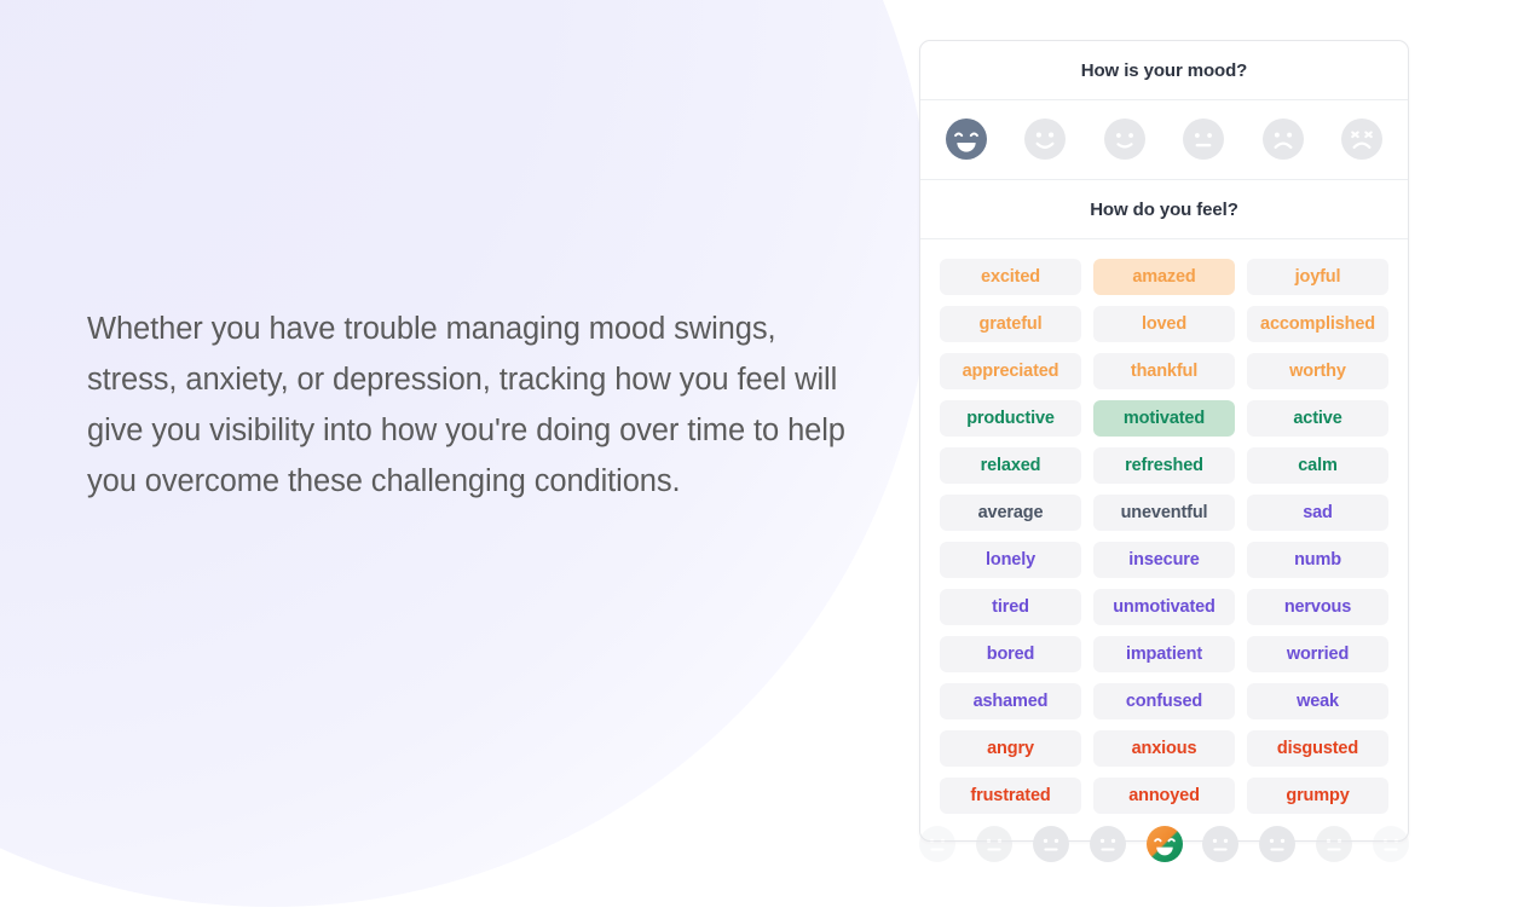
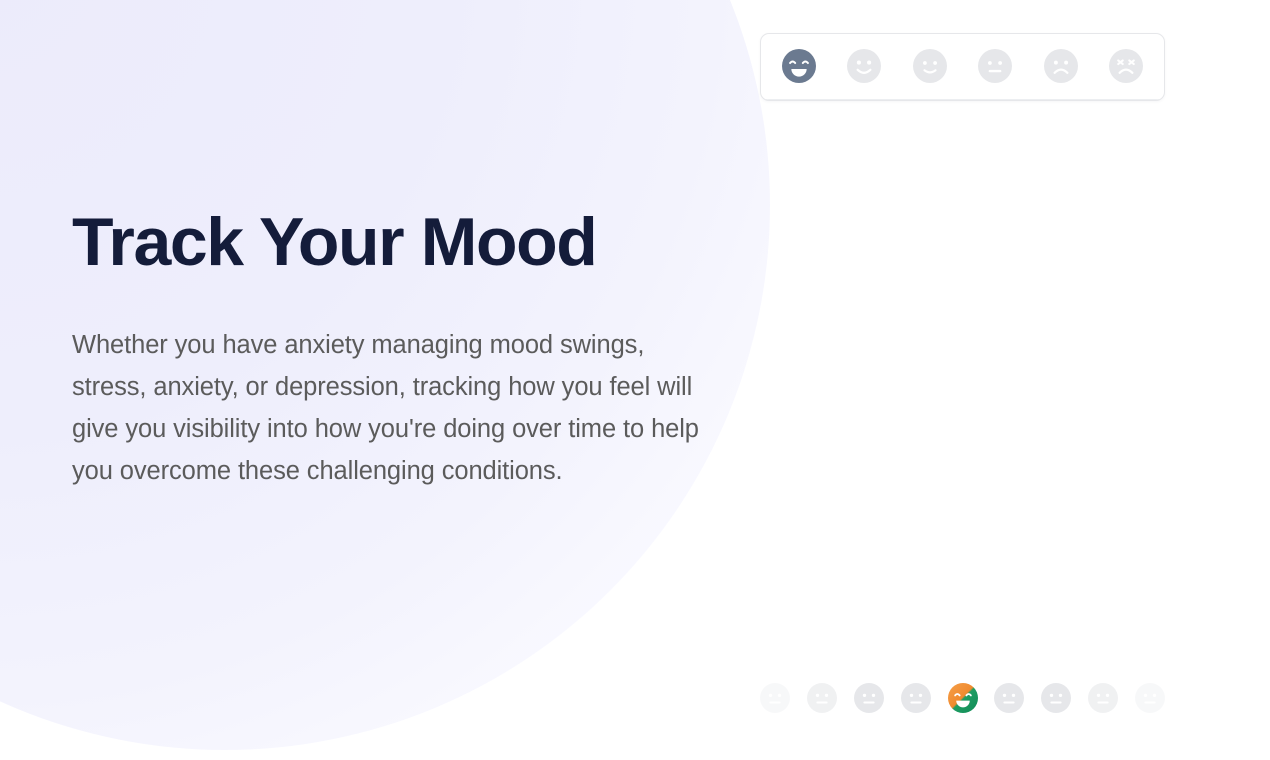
+ Track Your Mood
- Whether you have trouble managing mood swings, stress, anxiety, or depression, tracking how you feel will give you visibility into how you're doing over time to help you overcome these challenging conditions.
+ Whether you have anxiety managing mood swings, stress, anxiety, or depression, tracking how you feel will give you visibility into how you're doing over time to help you overcome these challenging conditions.
- How is your mood?
- How do you feel?
- excited
- amazed
- joyful
- grateful
- loved
- accomplished
- appreciated
- thankful
- worthy
- productive
- motivated
- active
- relaxed
- refreshed
- calm
- average
- uneventful
- sad
- lonely
- insecure
- numb
- tired
- unmotivated
- nervous
- bored
- impatient
- worried
- ashamed
- confused
- weak
- angry
- anxious
- disgusted
- frustrated
- annoyed
- grumpy
